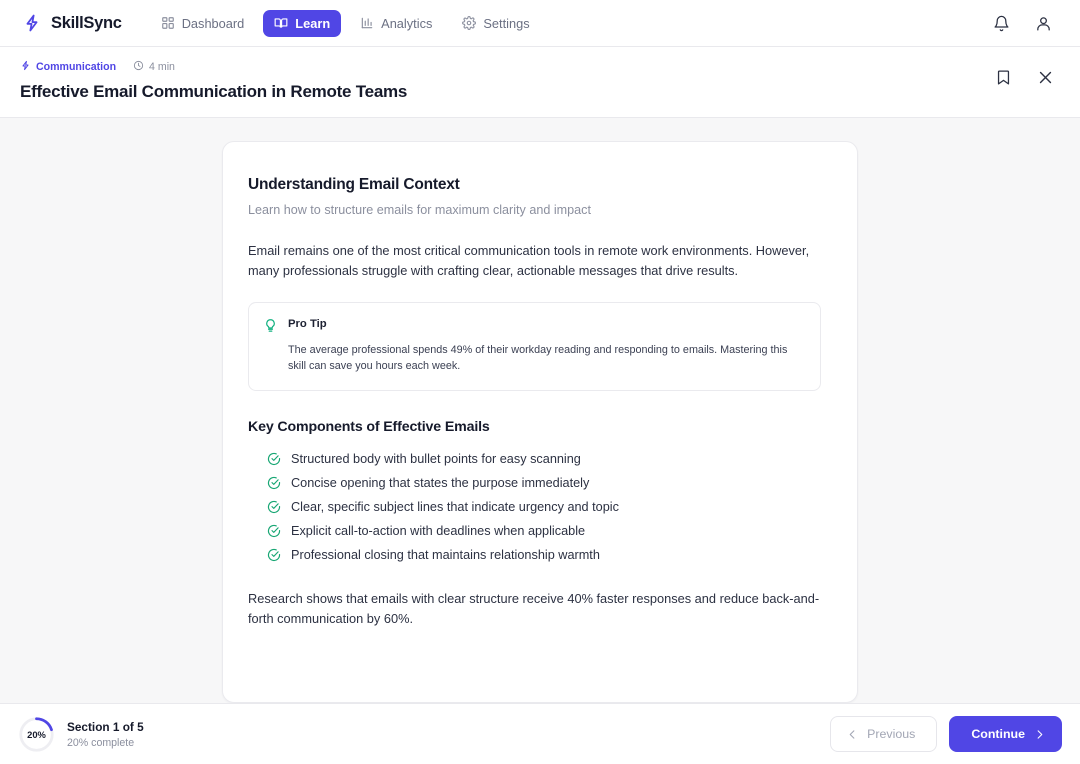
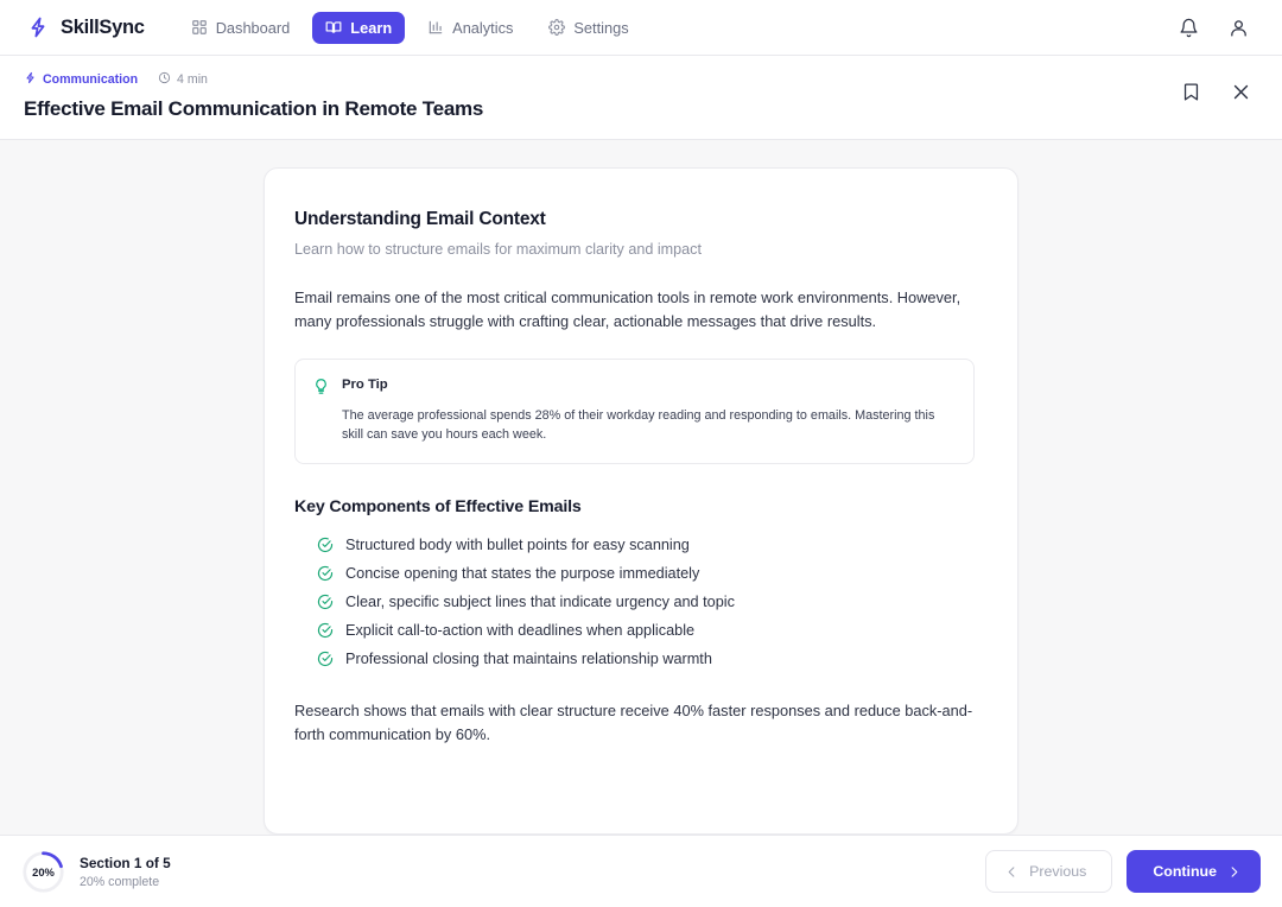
  SkillSync
  Dashboard
  Learn
  Analytics
  Settings
  Communication
  4 min
  Effective Email Communication in Remote Teams
  Understanding Email Context
  Learn how to structure emails for maximum clarity and impact
  Email remains one of the most critical communication tools in remote work environments. However, many professionals struggle with crafting clear, actionable messages that drive results.
  Pro Tip
- The average professional spends 49% of their workday reading and responding to emails. Mastering this skill can save you hours each week.
+ The average professional spends 28% of their workday reading and responding to emails. Mastering this skill can save you hours each week.
  Key Components of Effective Emails
  Structured body with bullet points for easy scanning
  Concise opening that states the purpose immediately
  Clear, specific subject lines that indicate urgency and topic
  Explicit call-to-action with deadlines when applicable
  Professional closing that maintains relationship warmth
  Research shows that emails with clear structure receive 40% faster responses and reduce back-and-forth communication by 60%.
  20%
  Section 1 of 5
  20% complete
  Previous
  Continue
